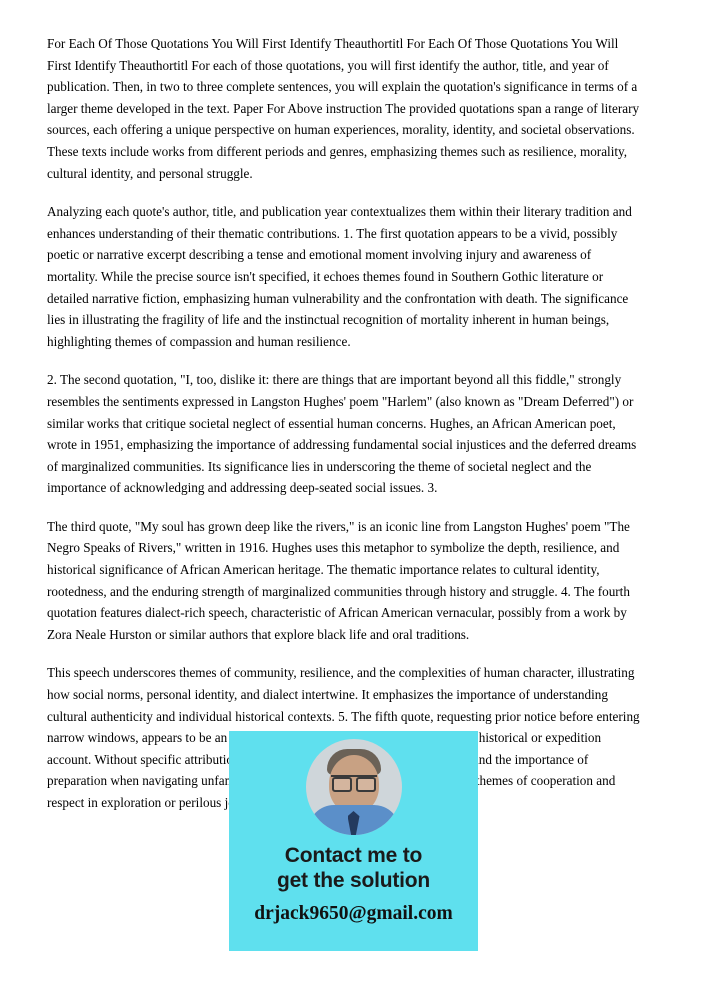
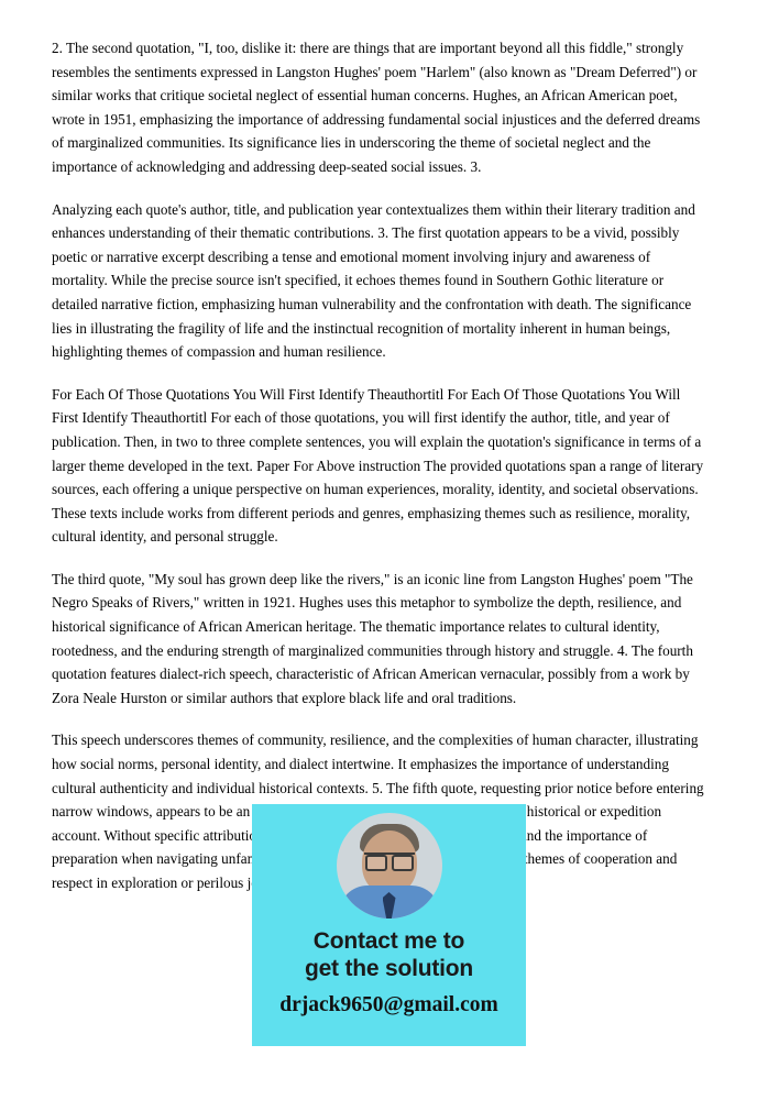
- For Each Of Those Quotations You Will First Identify Theauthortitl For Each Of Those Quotations You Will First Identify Theauthortitl For each of those quotations, you will first identify the author, title, and year of publication. Then, in two to three complete sentences, you will explain the quotation's significance in terms of a larger theme developed in the text. Paper For Above instruction The provided quotations span a range of literary sources, each offering a unique perspective on human experiences, morality, identity, and societal observations. These texts include works from different periods and genres, emphasizing themes such as resilience, morality, cultural identity, and personal struggle.
+ 2. The second quotation, "I, too, dislike it: there are things that are important beyond all this fiddle," strongly resembles the sentiments expressed in Langston Hughes' poem "Harlem" (also known as "Dream Deferred") or similar works that critique societal neglect of essential human concerns. Hughes, an African American poet, wrote in 1951, emphasizing the importance of addressing fundamental social injustices and the deferred dreams of marginalized communities. Its significance lies in underscoring the theme of societal neglect and the importance of acknowledging and addressing deep-seated social issues. 3.
- Analyzing each quote's author, title, and publication year contextualizes them within their literary tradition and enhances understanding of their thematic contributions. 1. The first quotation appears to be a vivid, possibly poetic or narrative excerpt describing a tense and emotional moment involving injury and awareness of mortality. While the precise source isn't specified, it echoes themes found in Southern Gothic literature or detailed narrative fiction, emphasizing human vulnerability and the confrontation with death. The significance lies in illustrating the fragility of life and the instinctual recognition of mortality inherent in human beings, highlighting themes of compassion and human resilience.
+ Analyzing each quote's author, title, and publication year contextualizes them within their literary tradition and enhances understanding of their thematic contributions. 3. The first quotation appears to be a vivid, possibly poetic or narrative excerpt describing a tense and emotional moment involving injury and awareness of mortality. While the precise source isn't specified, it echoes themes found in Southern Gothic literature or detailed narrative fiction, emphasizing human vulnerability and the confrontation with death. The significance lies in illustrating the fragility of life and the instinctual recognition of mortality inherent in human beings, highlighting themes of compassion and human resilience.
- 2. The second quotation, "I, too, dislike it: there are things that are important beyond all this fiddle," strongly resembles the sentiments expressed in Langston Hughes' poem "Harlem" (also known as "Dream Deferred") or similar works that critique societal neglect of essential human concerns. Hughes, an African American poet, wrote in 1951, emphasizing the importance of addressing fundamental social injustices and the deferred dreams of marginalized communities. Its significance lies in underscoring the theme of societal neglect and the importance of acknowledging and addressing deep-seated social issues. 3.
+ For Each Of Those Quotations You Will First Identify Theauthortitl For Each Of Those Quotations You Will First Identify Theauthortitl For each of those quotations, you will first identify the author, title, and year of publication. Then, in two to three complete sentences, you will explain the quotation's significance in terms of a larger theme developed in the text. Paper For Above instruction The provided quotations span a range of literary sources, each offering a unique perspective on human experiences, morality, identity, and societal observations. These texts include works from different periods and genres, emphasizing themes such as resilience, morality, cultural identity, and personal struggle.
- The third quote, "My soul has grown deep like the rivers," is an iconic line from Langston Hughes' poem "The Negro Speaks of Rivers," written in 1916. Hughes uses this metaphor to symbolize the depth, resilience, and historical significance of African American heritage. The thematic importance relates to cultural identity, rootedness, and the enduring strength of marginalized communities through history and struggle. 4. The fourth quotation features dialect-rich speech, characteristic of African American vernacular, possibly from a work by Zora Neale Hurston or similar authors that explore black life and oral traditions.
+ The third quote, "My soul has grown deep like the rivers," is an iconic line from Langston Hughes' poem "The Negro Speaks of Rivers," written in 1921. Hughes uses this metaphor to symbolize the depth, resilience, and historical significance of African American heritage. The thematic importance relates to cultural identity, rootedness, and the enduring strength of marginalized communities through history and struggle. 4. The fourth quotation features dialect-rich speech, characteristic of African American vernacular, possibly from a work by Zora Neale Hurston or similar authors that explore black life and oral traditions.
  This speech underscores themes of community, resilience, and the complexities of human character, illustrating how social norms, personal identity, and dialect intertwine. It emphasizes the importance of understanding cultural authenticity and individual historical contexts. 5. The fifth quote, requesting prior notice before entering narrow windows, appears to be an historical or expedition account. Without specific attributind the importance of preparation when navigating unfahemes of cooperation and respect in exploration or perilous j
  Contact me to
  get the solution
  drjack9650@gmail.com
